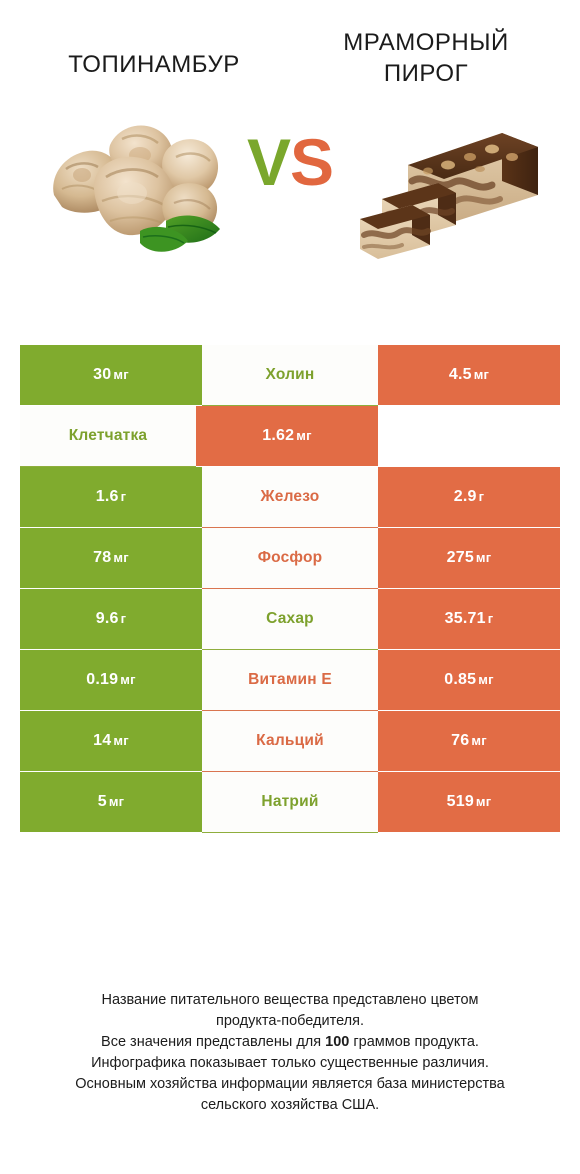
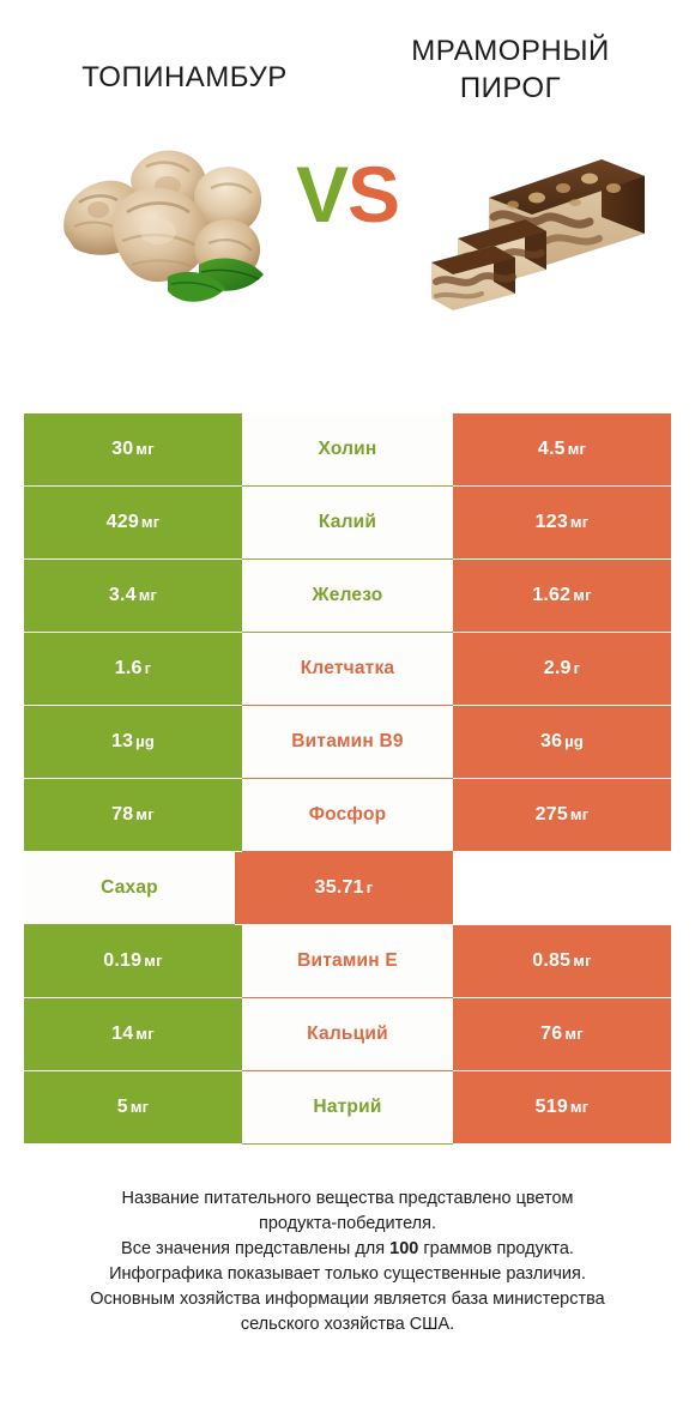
  ТОПИНАМБУР
  МРАМОРНЫЙ
  ПИРОГ
  VS
  30 мг
  Холин
  4.5 мг
+ 429 мг
+ Калий
+ 123 мг
+ 3.4 мг
- Клетчатка
+ Железо
  1.62 мг
  1.6 г
- Железо
+ Клетчатка
  2.9 г
+ 13 µg
+ Витамин B9
+ 36 µg
  78 мг
  Фосфор
  275 мг
- 9.6 г
  Сахар
  35.71 г
  0.19 мг
  Витамин Е
  0.85 мг
  14 мг
  Кальций
  76 мг
  5 мг
  Натрий
  519 мг
  Название питательного вещества представлено цветом
  продукта-победителя.
  Все значения представлены для 100 граммов продукта.
  Инфографика показывает только существенные различия.
  Основным хозяйства информации является база министерства
  сельского хозяйства США.
